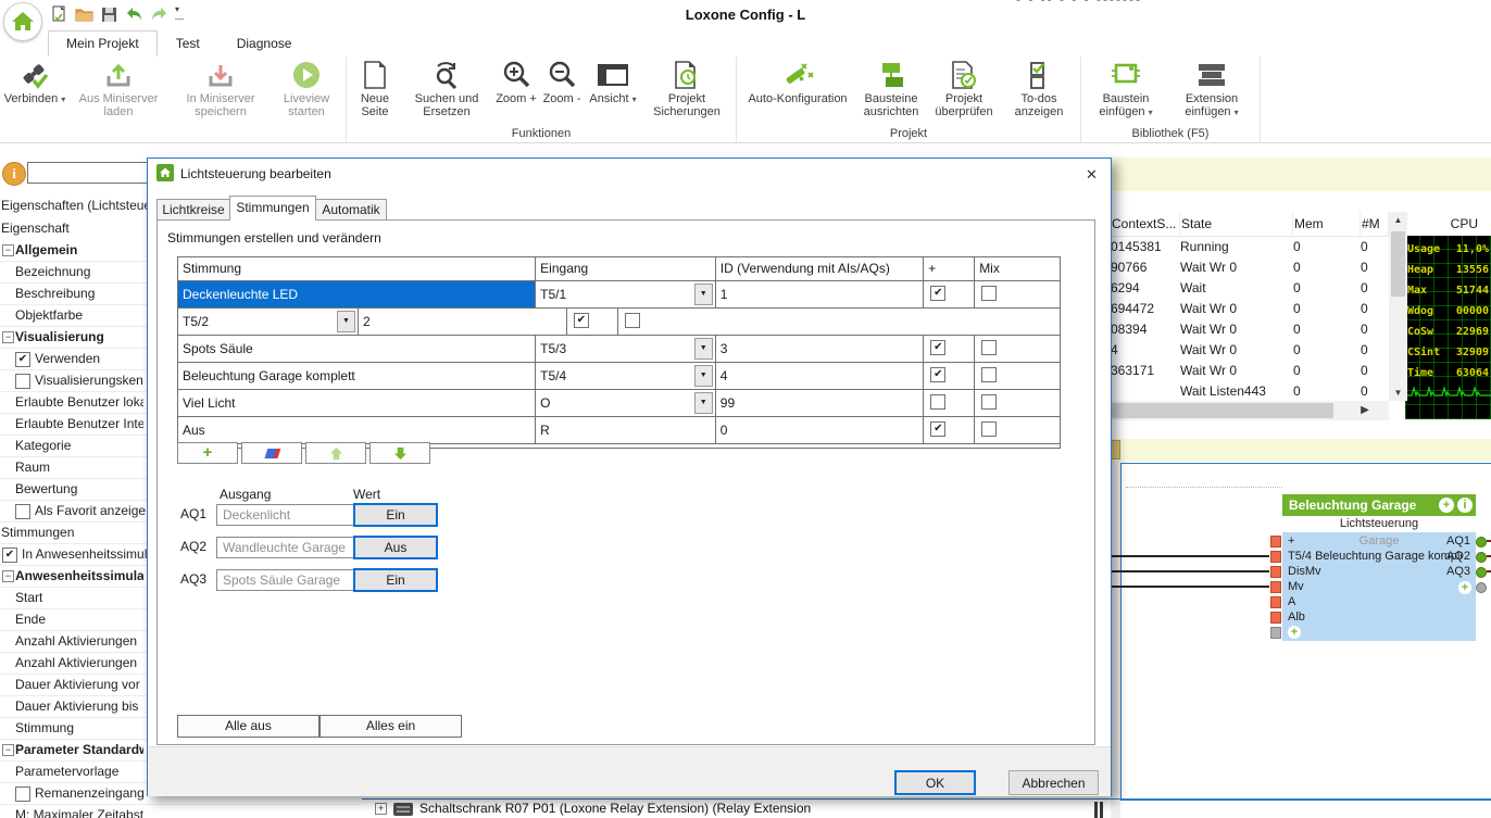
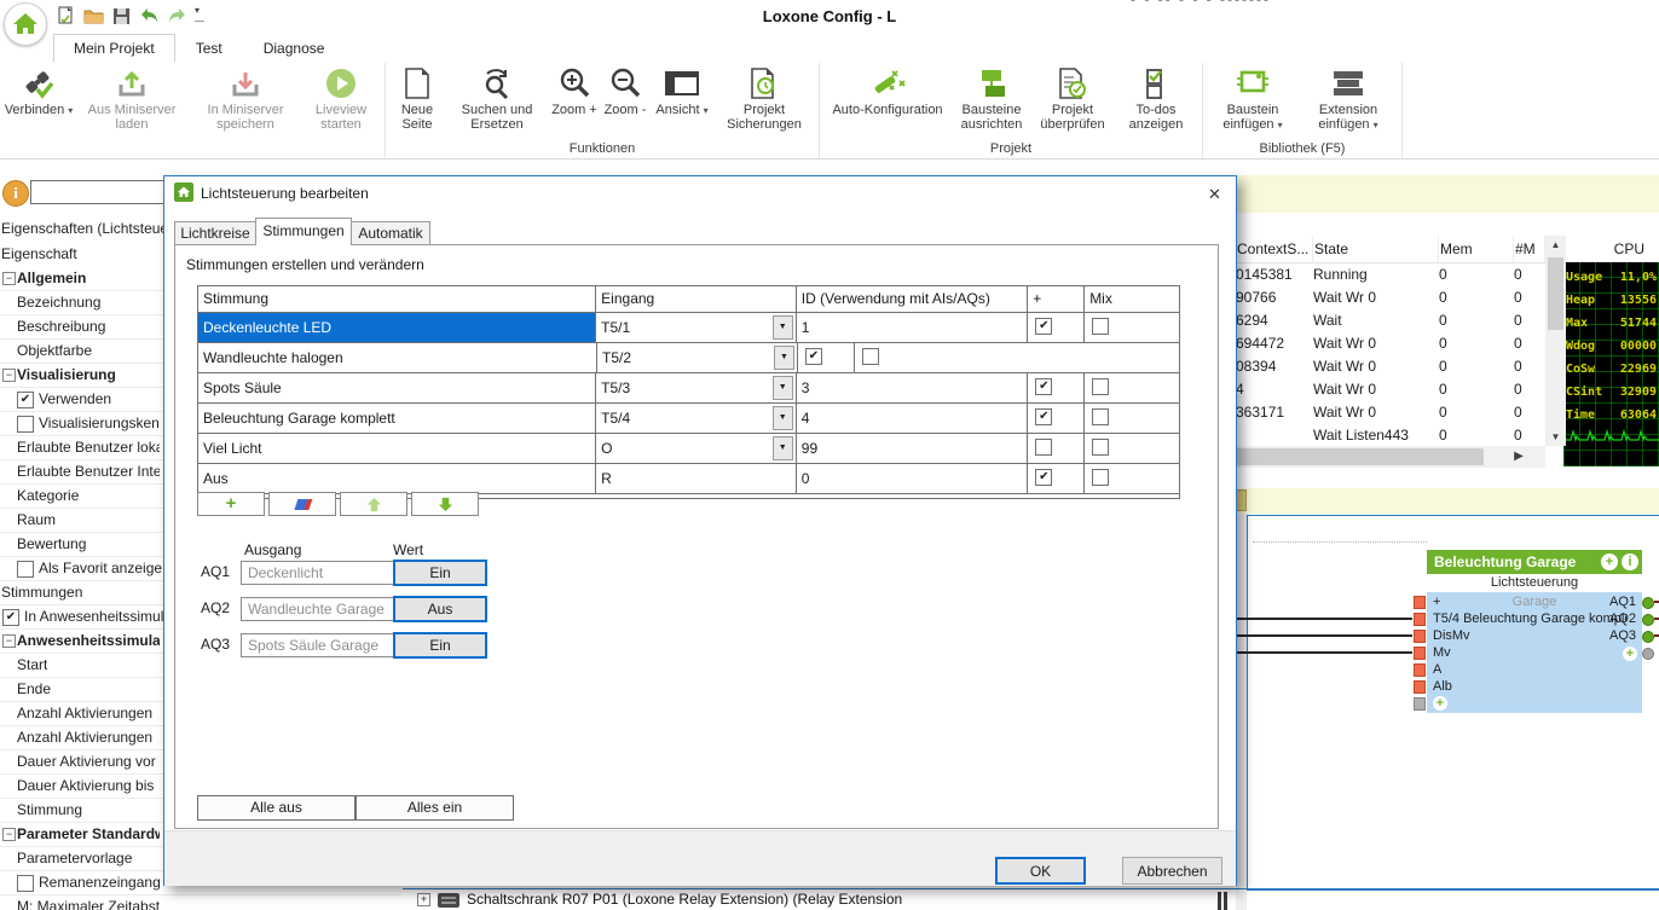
  ▾
  —
  Loxone Config - L
  Mein Projekt Test Diagnose
  Verbinden ▾
  Aus Miniserver laden
  In Miniserver speichern
  Liveview starten
  Neue Seite
  Suchen und Ersetzen
  Zoom +
  Zoom -
  Ansicht ▾
  Projekt Sicherungen
  Funktionen
  Auto-Konfiguration
  Bausteine ausrichten
  Projekt überprüfen
  To-dos anzeigen
  Projekt
  Baustein einfügen ▾
  Extension einfügen ▾
  Bibliothek (F5)
  i
  Eigenschaften (Lichtsteu
  Eigenschaft
  −
  Allgemein
  Bezeichnung
  Beschreibung
  Objektfarbe
  −
  Visualisierung
  ✔
  Verwenden
  Visualisierungsken
  Erlaubte Benutzer lok
  Erlaubte Benutzer Inte
  Kategorie
  Raum
  Bewertung
  Als Favorit anzeige
  Stimmungen
  ✔
  In Anwesenheitssimu
  −
  Anwesenheitssimula
  Start
  Ende
  Anzahl Aktivierungen
  Anzahl Aktivierungen
  Dauer Aktivierung vor
  Dauer Aktivierung bis
  Stimmung
  −
  Parameter Standard
  Parametervorlage
  Remanenzeingang
  M: Maximaler Zeitabst
  ContextS...
  State
  Mem
  #M
  0145381
  Running
  0
  0
  90766
  Wait Wr 0
  0
  0
  6294
  Wait
  0
  0
  694472
  Wait Wr 0
  0
  0
  08394
  Wait Wr 0
  0
  0
  4
  Wait Wr 0
  0
  0
  363171
  Wait Wr 0
  0
  0
  Wait Listen443
  0
  0
  ▲
  ▼
  ▶
  CPU
  Usage
  11,0%
  Heap
  13556
  Max
  51744
  Wdog
  00000
  CoSw
  22969
  CSint
  32909
  Time
  63064
  Beleuchtung Garage
  +
  i
  Lichtsteuerung
  +
  Garage
  AQ1
  T5/4 Beleuchtung Garage kompl
  AQ2
  DisMv
  AQ3
  Mv
  +
  A
  Alb
  +
  +
  Schaltschrank R07 P01 (Loxone Relay Extension) (Relay Extension
  Lichtsteuerung bearbeiten
  ✕
  Lichtkreise
  Stimmungen
  Automatik
  Stimmungen erstellen und verändern
  Stimmung
  Eingang
  ID (Verwendung mit AIs/AQs)
  +
  Mix
  Deckenleuchte LED
  T5/1
  1
  ✔
+ Wandleuchte halogen
  T5/2
- 2
  ✔
  Spots Säule
  T5/3
  3
  ✔
  Beleuchtung Garage komplett
  T5/4
  4
  ✔
  Viel Licht
  O
  99
  Aus
  R
  0
  ✔
  +
  Ausgang
  Wert
  AQ1
  Deckenlicht
  Ein
  AQ2
  Wandleuchte Garage
  Aus
  AQ3
  Spots Säule Garage
  Ein
  Alle aus
  Alles ein
  OK
  Abbrechen
